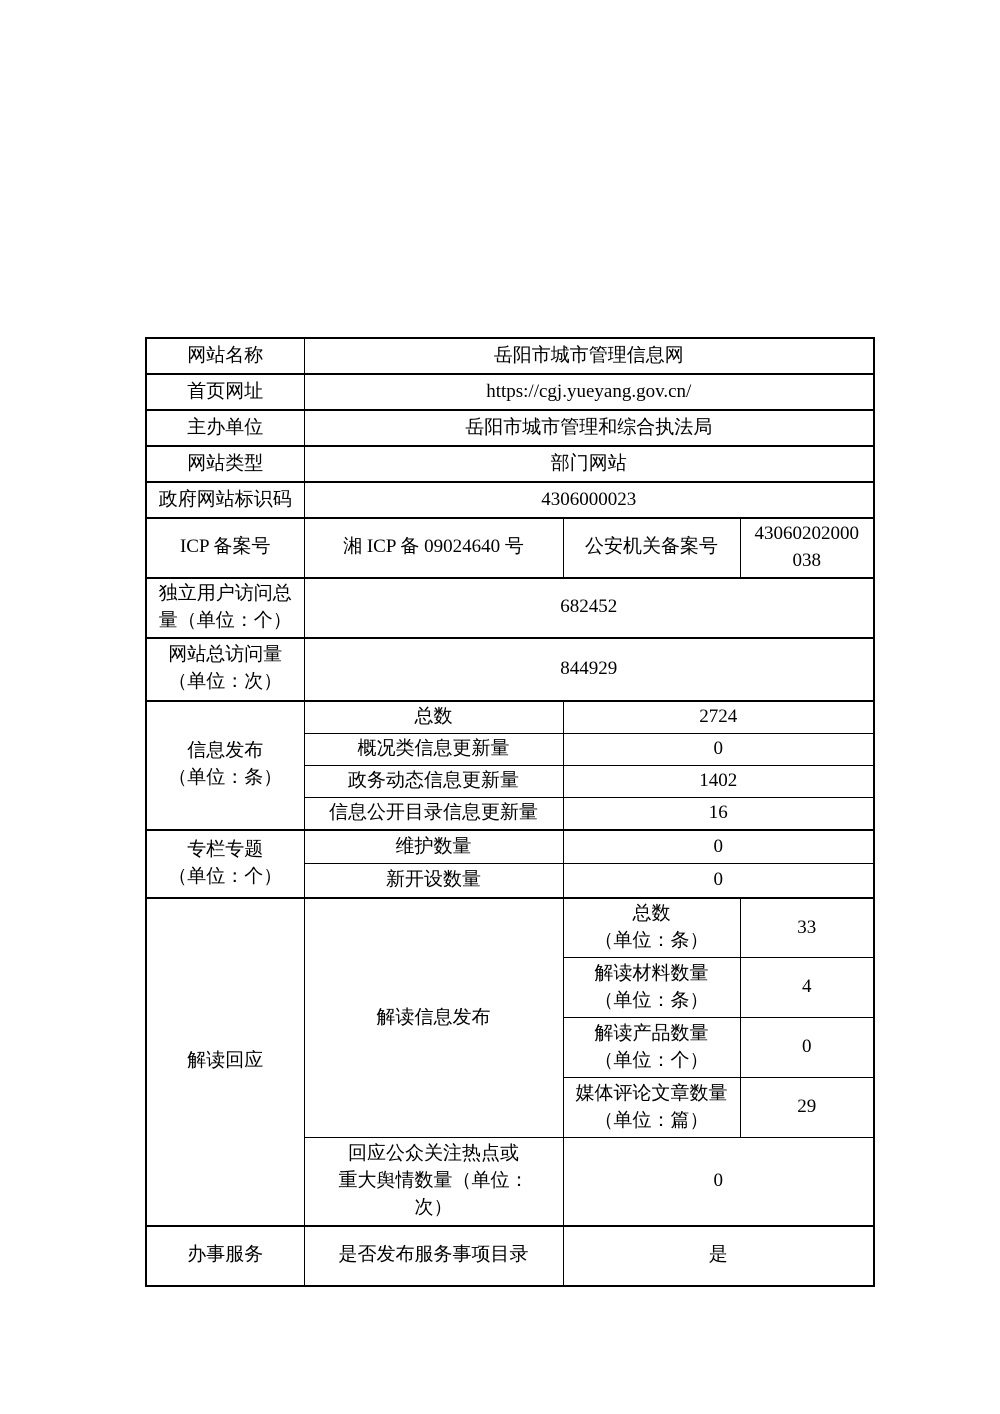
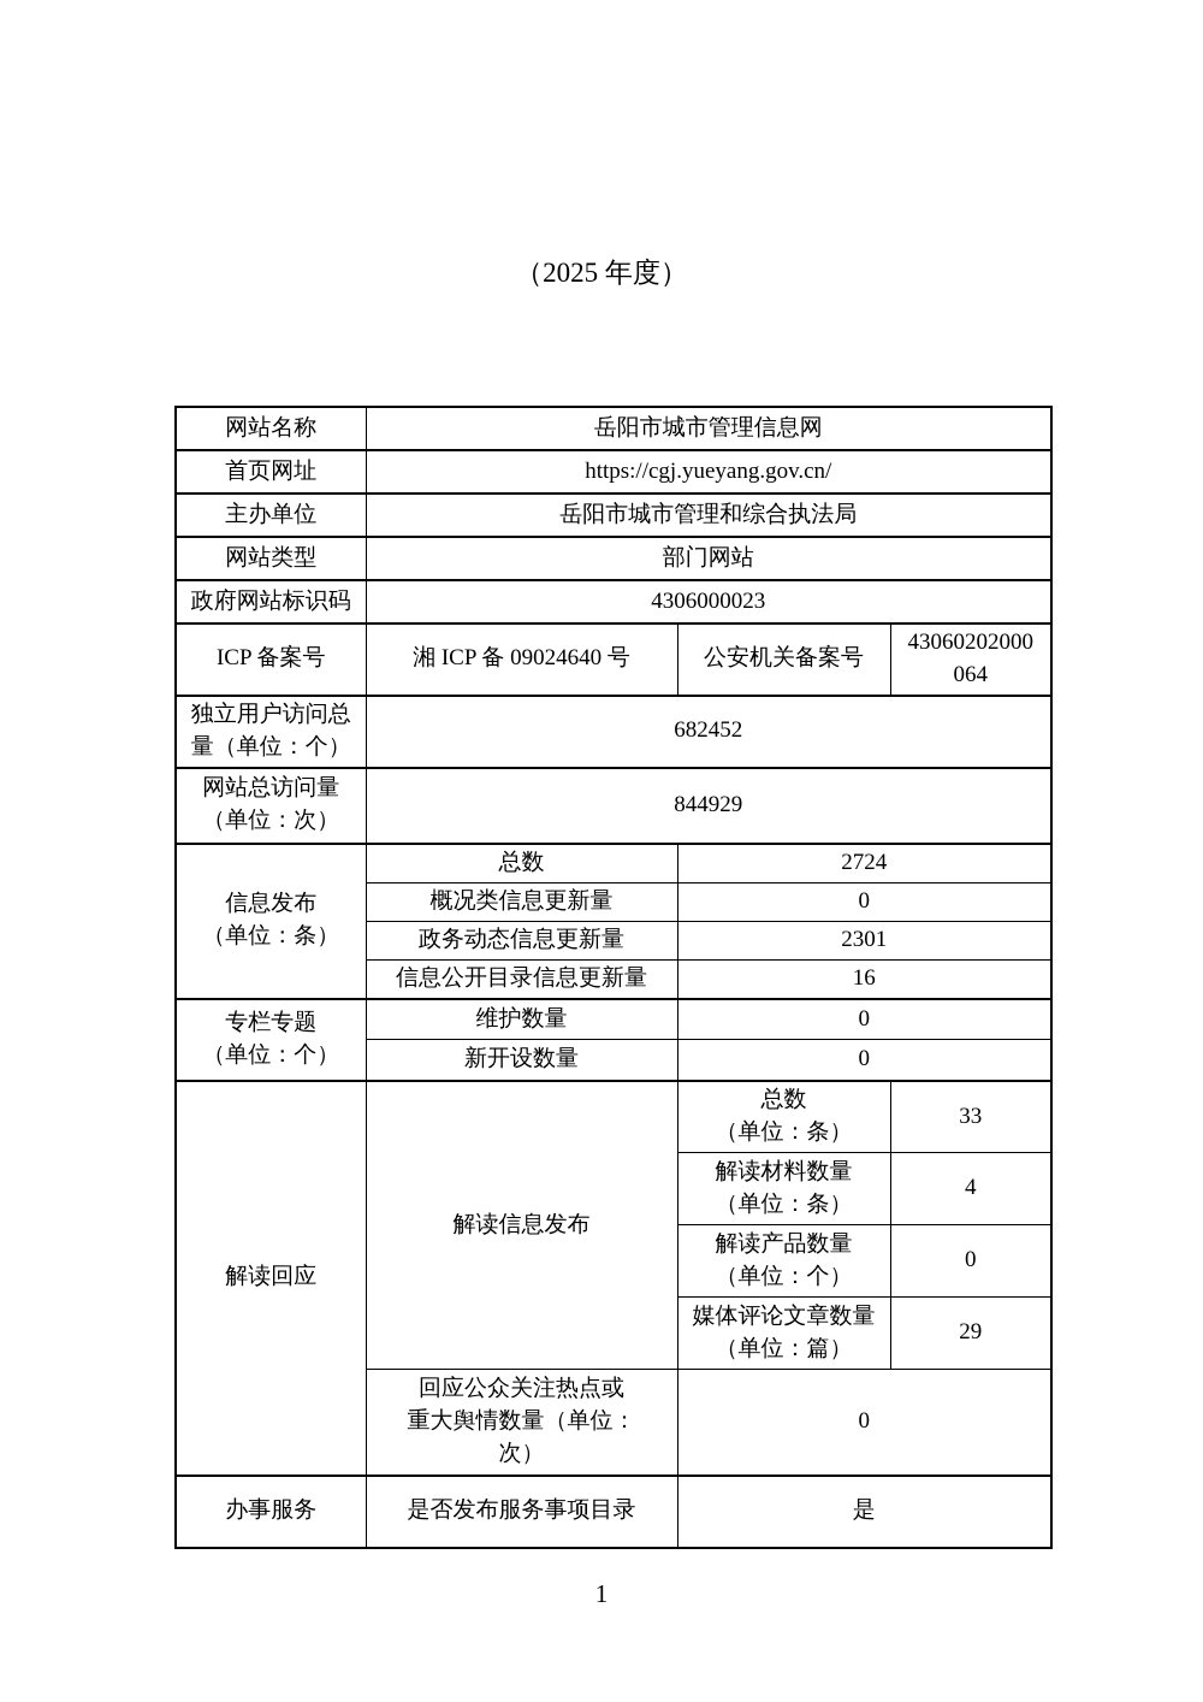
+ （2025 年度）
  网站名称	岳阳市城市管理信息网
  首页网址	https://cgj.yueyang.gov.cn/
  主办单位	岳阳市城市管理和综合执法局
  网站类型	部门网站
  政府网站标识码	4306000023
- ICP 备案号	湘 ICP 备 09024640 号	公安机关备案号	43060202000 038
+ ICP 备案号	湘 ICP 备 09024640 号	公安机关备案号	43060202000 064
  独立用户访问总 量（单位：个）	682452
  网站总访问量 （单位：次）	844929
  信息发布 （单位：条）	总数	2724
  概况类信息更新量	0
- 政务动态信息更新量	1402
+ 政务动态信息更新量	2301
  信息公开目录信息更新量	16
  专栏专题 （单位：个）	维护数量	0
  新开设数量	0
  解读回应	解读信息发布	总数 （单位：条）	33
  解读材料数量 （单位：条）	4
  解读产品数量 （单位：个）	0
  媒体评论文章数量 （单位：篇）	29
  回应公众关注热点或 重大舆情数量（单位： 次）	0
  办事服务	是否发布服务事项目录	是
+ 1
